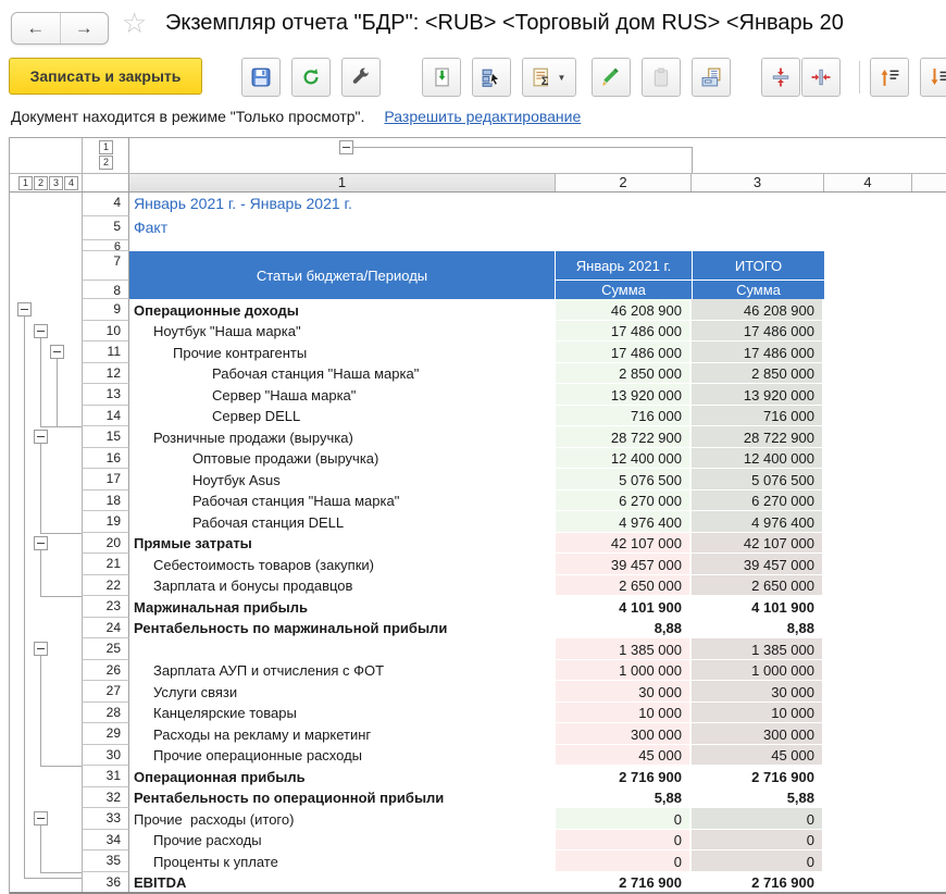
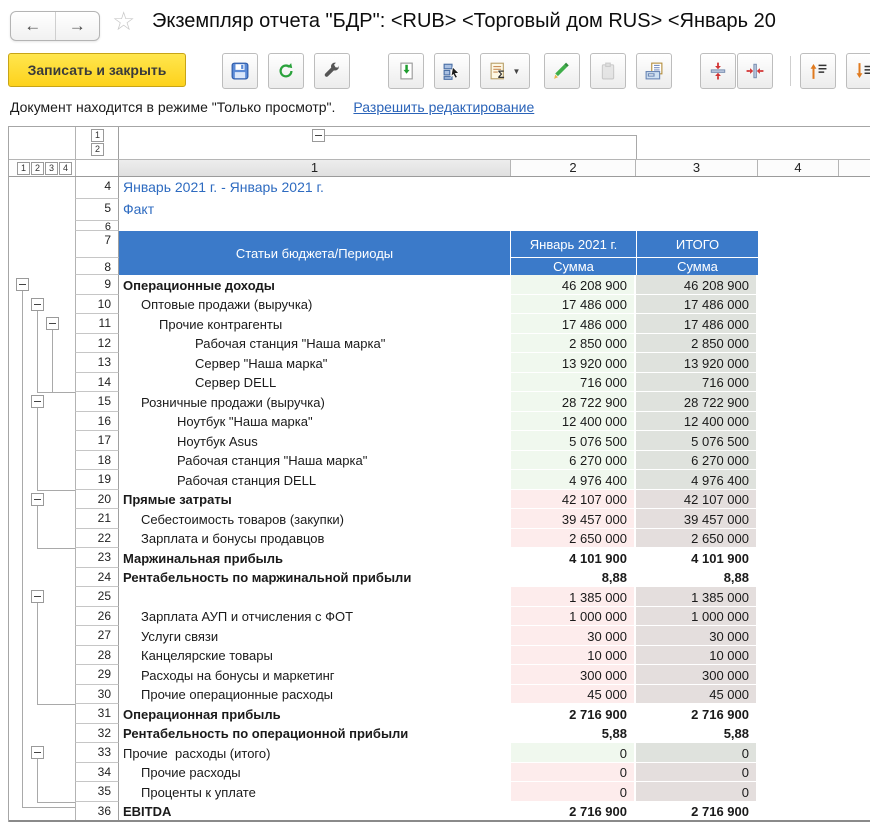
  ←
  →
  ☆
  Экземпляр отчета "БДР": <RUB> <Торговый дом RUS> <Январь 20
  Записать и закрыть
  Σ
  ▼
  Документ находится в режиме "Только просмотр". Разрешить редактирование
  1
  2
  1
  2
  3
  4
  1
  2
  3
  4
  4
  Январь 2021 г. - Январь 2021 г.
  5
  Факт
  6
  7
  8
  Статьи бюджета/Периоды
  Январь 2021 г.
  Сумма
  ИТОГО
  Сумма
  9
  Операционные доходы
  46 208 900
  46 208 900
  10
- Ноутбук "Наша марка"
+ Оптовые продажи (выручка)
  17 486 000
  17 486 000
  11
  Прочие контрагенты
  17 486 000
  17 486 000
  12
  Рабочая станция "Наша марка"
  2 850 000
  2 850 000
  13
  Сервер "Наша марка"
  13 920 000
  13 920 000
  14
  Сервер DELL
  716 000
  716 000
  15
  Розничные продажи (выручка)
  28 722 900
  28 722 900
  16
- Оптовые продажи (выручка)
+ Ноутбук "Наша марка"
  12 400 000
  12 400 000
  17
  Ноутбук Asus
  5 076 500
  5 076 500
  18
  Рабочая станция "Наша марка"
  6 270 000
  6 270 000
  19
  Рабочая станция DELL
  4 976 400
  4 976 400
  20
  Прямые затраты
  42 107 000
  42 107 000
  21
  Себестоимость товаров (закупки)
  39 457 000
  39 457 000
  22
  Зарплата и бонусы продавцов
  2 650 000
  2 650 000
  23
  Маржинальная прибыль
  4 101 900
  4 101 900
  24
  Рентабельность по маржинальной прибыли
  8,88
  8,88
  25
  1 385 000
  1 385 000
  26
  Зарплата АУП и отчисления с ФОТ
  1 000 000
  1 000 000
  27
  Услуги связи
  30 000
  30 000
  28
  Канцелярские товары
  10 000
  10 000
  29
- Расходы на рекламу и маркетинг
+ Расходы на бонусы и маркетинг
  300 000
  300 000
  30
  Прочие операционные расходы
  45 000
  45 000
  31
  Операционная прибыль
  2 716 900
  2 716 900
  32
  Рентабельность по операционной прибыли
  5,88
  5,88
  33
  Прочие расходы (итого)
  0
  0
  34
  Прочие расходы
  0
  0
  35
  Проценты к уплате
  0
  0
  36
  EBITDA
  2 716 900
  2 716 900
